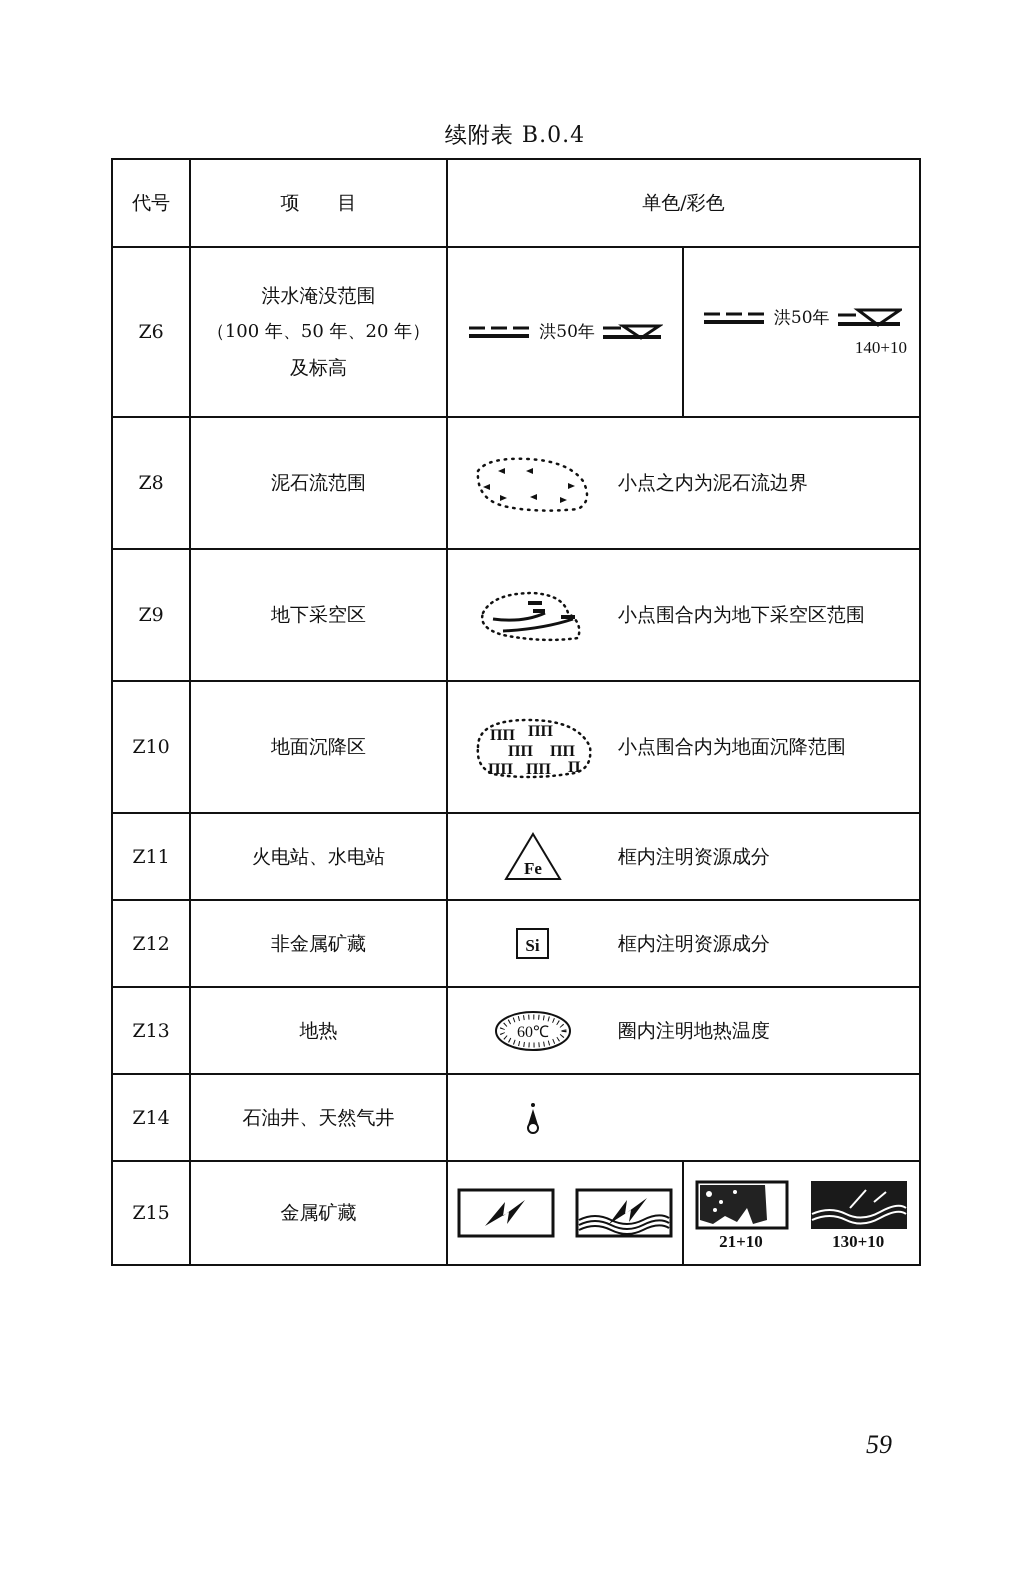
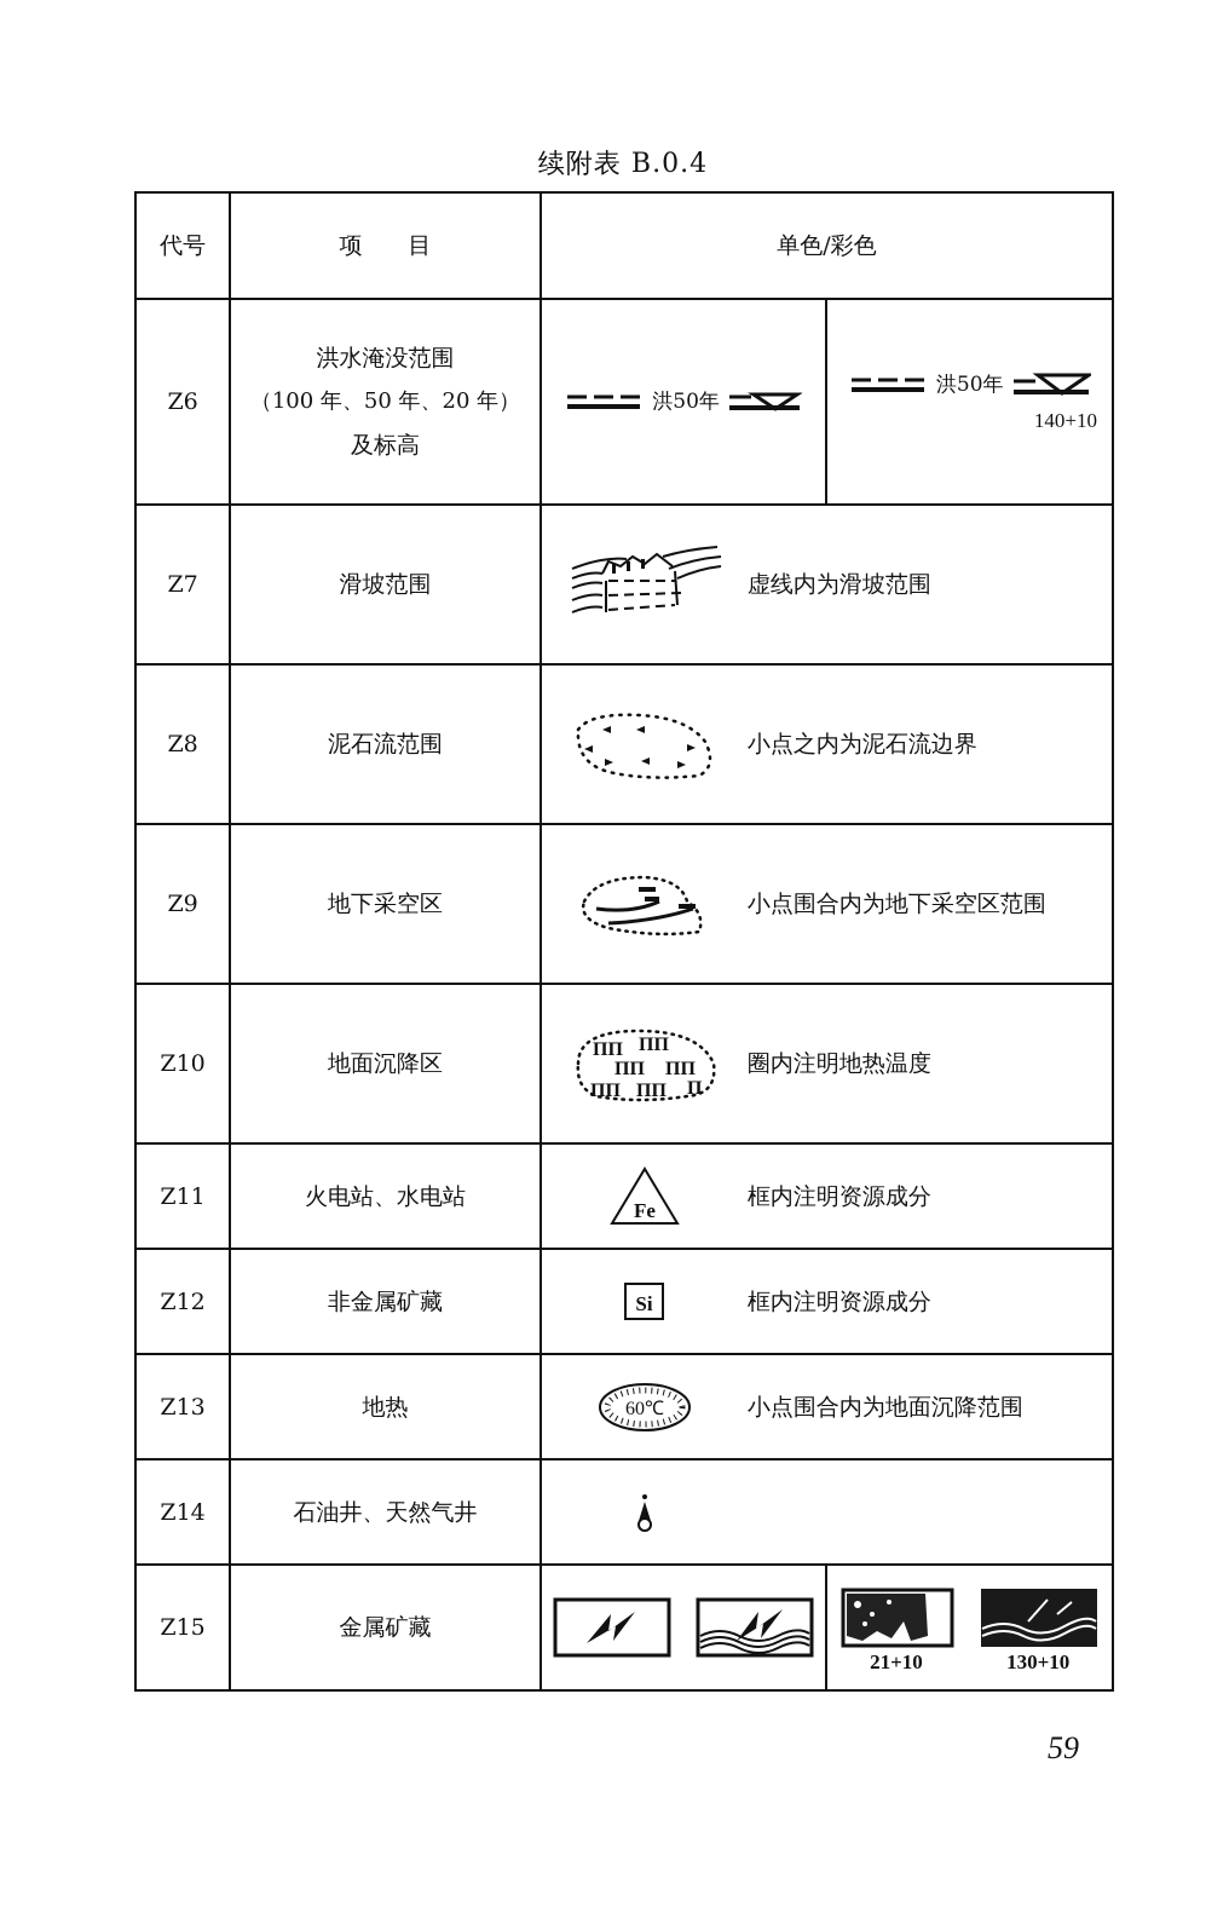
  续附表 B.0.4
  代号	项 目	单色/彩色
  Z6	洪水淹没范围 （100 年、50 年、20 年） 及标高	洪50年	洪50年 140+10
+ Z7	滑坡范围	虚线内为滑坡范围
  Z8	泥石流范围	小点之内为泥石流边界
  Z9	地下采空区	小点围合内为地下采空区范围
- Z10	地面沉降区	ΠΠ ΠΠ ΠΠ ΠΠ ΠΠ ΠΠ Π 小点围合内为地面沉降范围
+ Z10	地面沉降区	ΠΠ ΠΠ ΠΠ ΠΠ ΠΠ ΠΠ Π 圈内注明地热温度
  Z11	火电站、水电站	Fe 框内注明资源成分
  Z12	非金属矿藏	Si 框内注明资源成分
- Z13	地热	60℃ 圈内注明地热温度
+ Z13	地热	60℃ 小点围合内为地面沉降范围
  Z14	石油井、天然气井
  Z15	金属矿藏		21+10 130+10
  59
